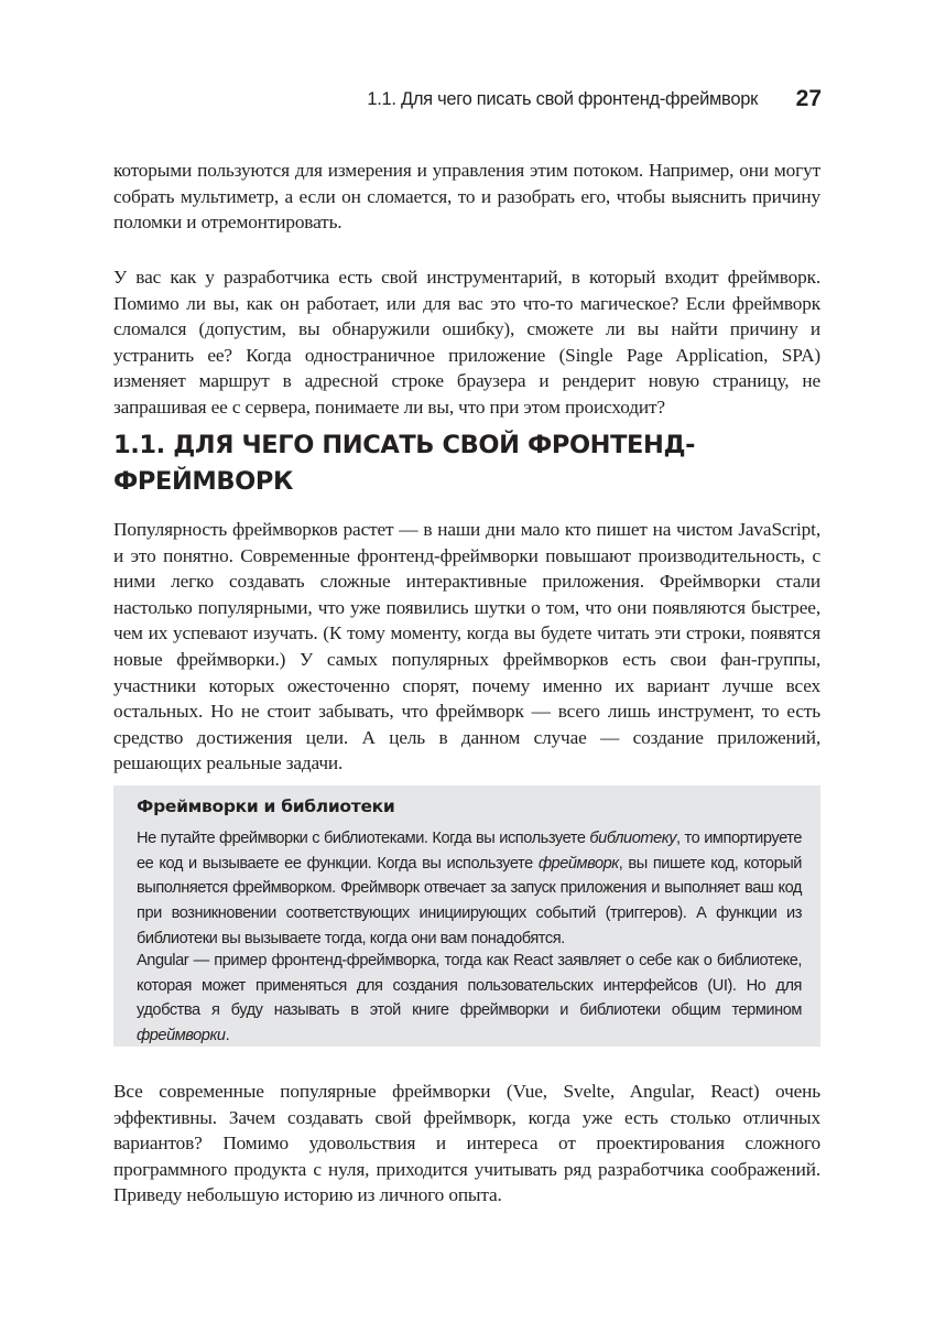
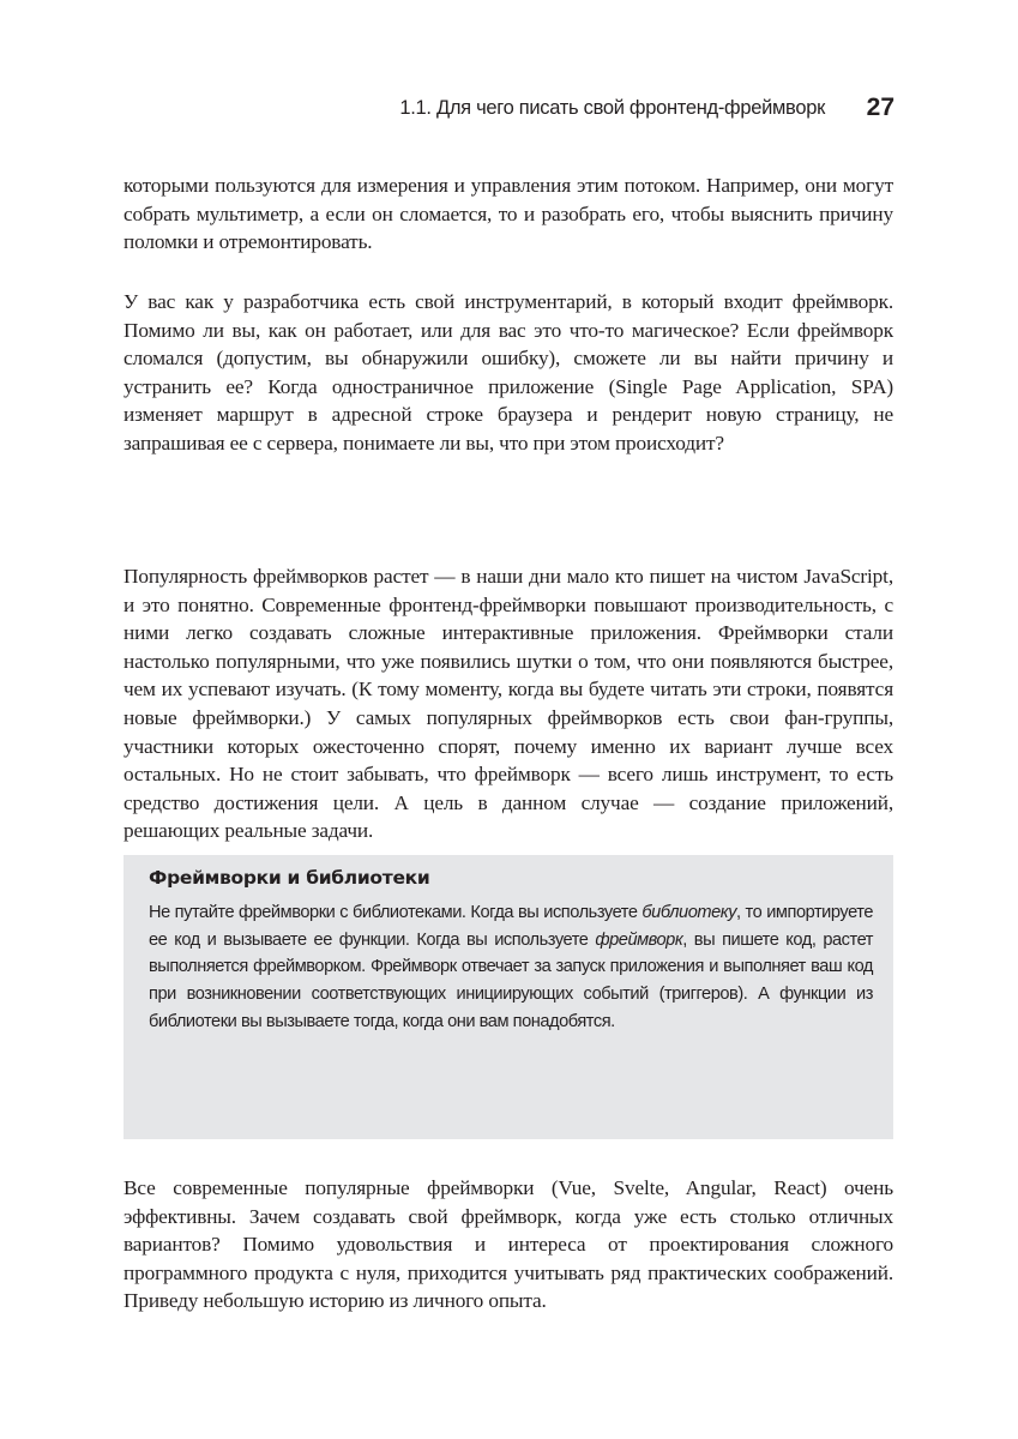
  1.1. Для чего писать свой фронтенд-фреймворк
  27
  которыми пользуются для измерения и управления этим потоком. Например, они могут собрать мультиметр, а если он сломается, то и разобрать его, чтобы выяснить причину поломки и отремонтировать.
  У вас как у разработчика есть свой инструментарий, в который входит фреймворк. Помимо ли вы, как он работает, или для вас это что-то магическое? Если фреймворк сломался (допустим, вы обнаружили ошибку), сможете ли вы найти причину и устранить ее? Когда одностраничное приложение (Single Page Application, SPA) изменяет маршрут в адресной строке браузера и рендерит новую страницу, не запрашивая ее с сервера, понимаете ли вы, что при этом происходит?
- 1.1. ДЛЯ ЧЕГО ПИСАТЬ СВОЙ ФРОНТЕНД-ФРЕЙМВОРК
  Популярность фреймворков растет — в наши дни мало кто пишет на чистом JavaScript, и это понятно. Современные фронтенд-фреймворки повышают производительность, с ними легко создавать сложные интерактивные приложения. Фреймворки стали настолько популярными, что уже появились шутки о том, что они появляются быстрее, чем их успевают изучать. (К тому моменту, когда вы будете читать эти строки, появятся новые фреймворки.) У самых популярных фреймворков есть свои фан-группы, участники которых ожесточенно спорят, почему именно их вариант лучше всех остальных. Но не стоит забывать, что фреймворк — всего лишь инструмент, то есть средство достижения цели. А цель в данном случае — создание приложений, решающих реальные задачи.
  Фреймворки и библиотеки
- Не путайте фреймворки с библиотеками. Когда вы используете библиотеку, то импортируете ее код и вызываете ее функции. Когда вы используете фреймворк, вы пишете код, который выполняется фреймворком. Фреймворк отвечает за запуск приложения и выполняет ваш код при возникновении соответствующих инициирующих событий (триггеров). А функции из библиотеки вы вызываете тогда, когда они вам понадобятся.
+ Не путайте фреймворки с библиотеками. Когда вы используете библиотеку, то импортируете ее код и вызываете ее функции. Когда вы используете фреймворк, вы пишете код, растет выполняется фреймворком. Фреймворк отвечает за запуск приложения и выполняет ваш код при возникновении соответствующих инициирующих событий (триггеров). А функции из библиотеки вы вызываете тогда, когда они вам понадобятся.
- Angular — пример фронтенд-фреймворка, тогда как React заявляет о себе как о библиотеке, которая может применяться для создания пользовательских интерфейсов (UI). Но для удобства я буду называть в этой книге фреймворки и библиотеки общим термином фреймворки.
- Все современные популярные фреймворки (Vue, Svelte, Angular, React) очень эффективны. Зачем создавать свой фреймворк, когда уже есть столько отличных вариантов? Помимо удовольствия и интереса от проектирования сложного программного продукта с нуля, приходится учитывать ряд разработчика соображений. Приведу небольшую историю из личного опыта.
+ Все современные популярные фреймворки (Vue, Svelte, Angular, React) очень эффективны. Зачем создавать свой фреймворк, когда уже есть столько отличных вариантов? Помимо удовольствия и интереса от проектирования сложного программного продукта с нуля, приходится учитывать ряд практических соображений. Приведу небольшую историю из личного опыта.
